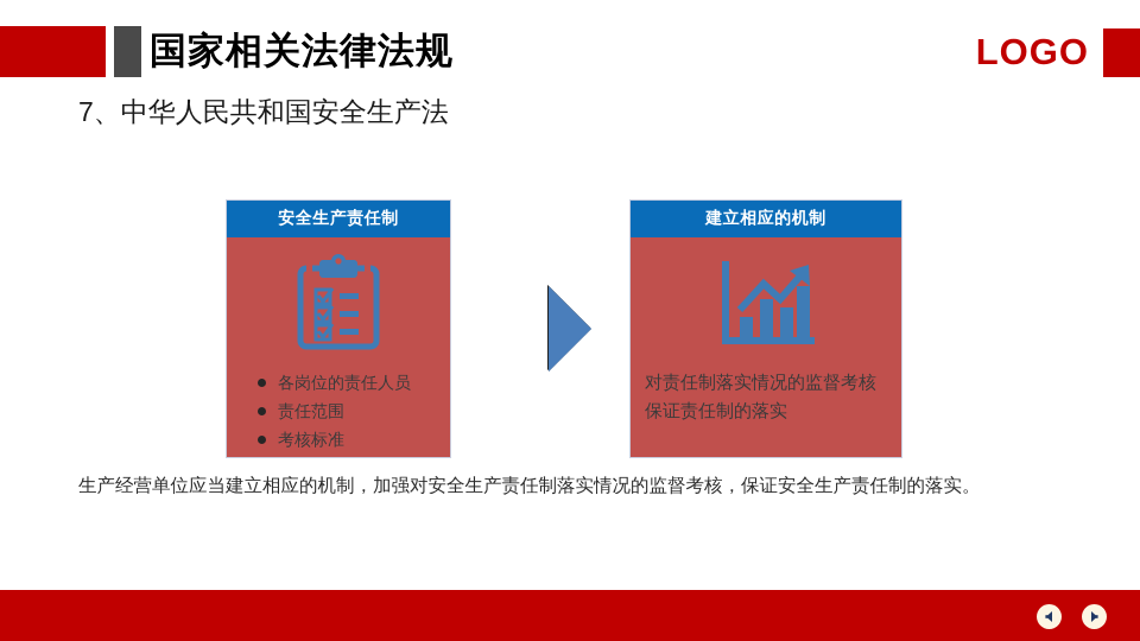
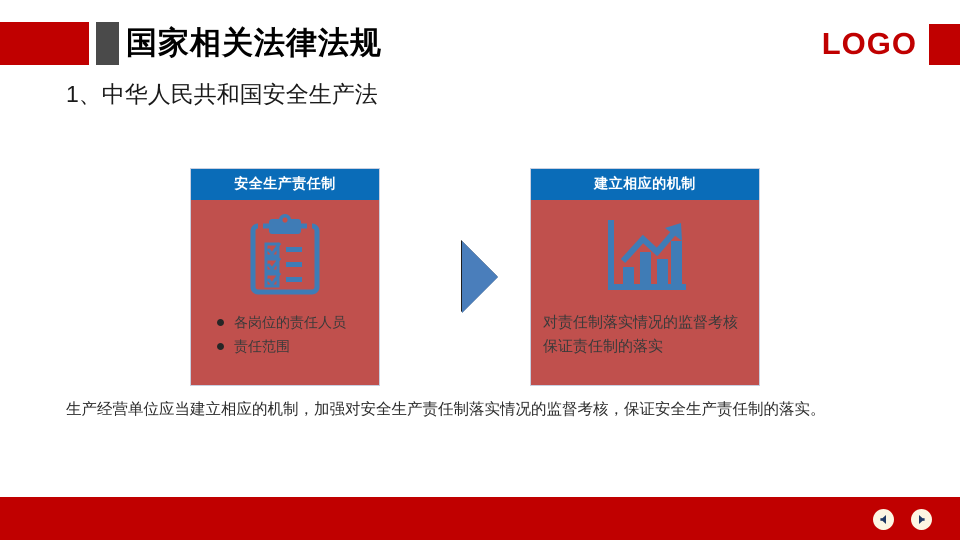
  国家相关法律法规
  LOGO
- 7、中华人民共和国安全生产法
+ 1、中华人民共和国安全生产法
  安全生产责任制
  各岗位的责任人员
  责任范围
- 考核标准
  建立相应的机制
  对责任制落实情况的监督考核保证责任制的落实
  生产经营单位应当建立相应的机制，加强对安全生产责任制落实情况的监督考核，保证安全生产责任制的落实。
